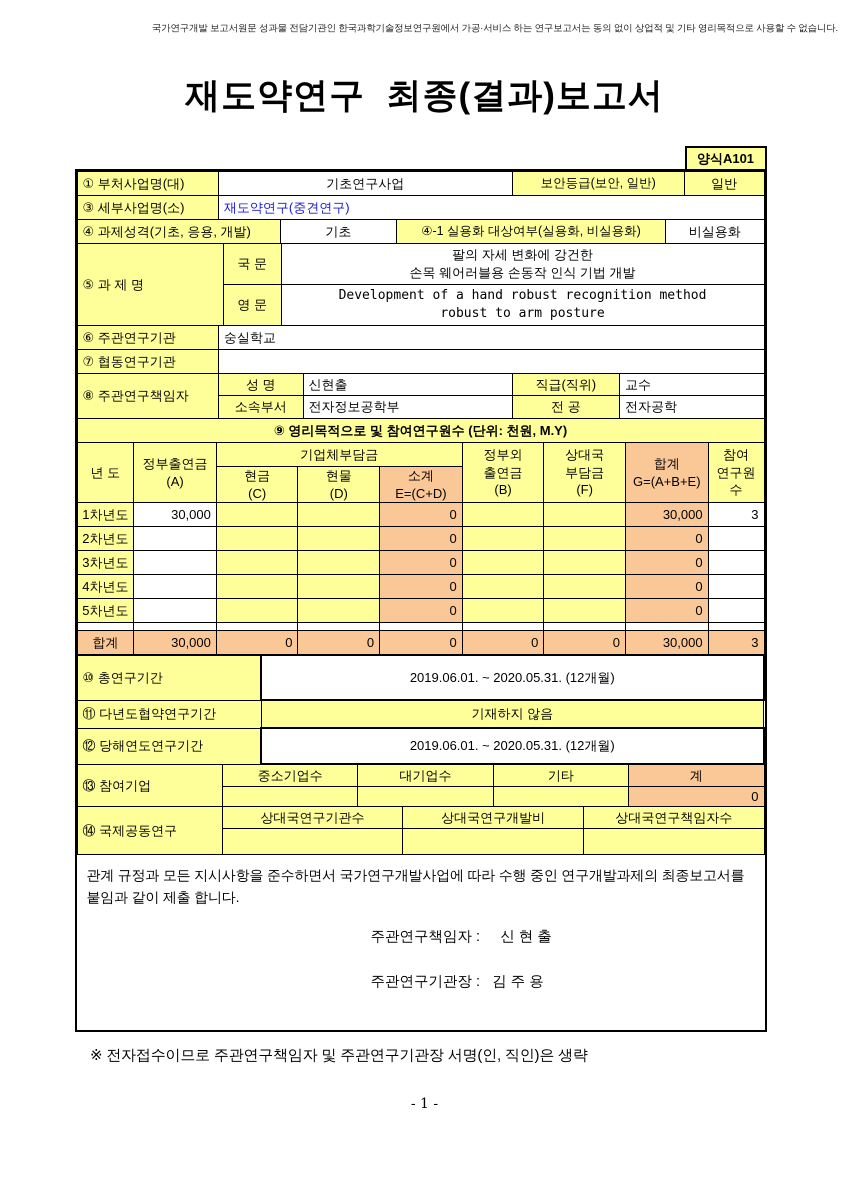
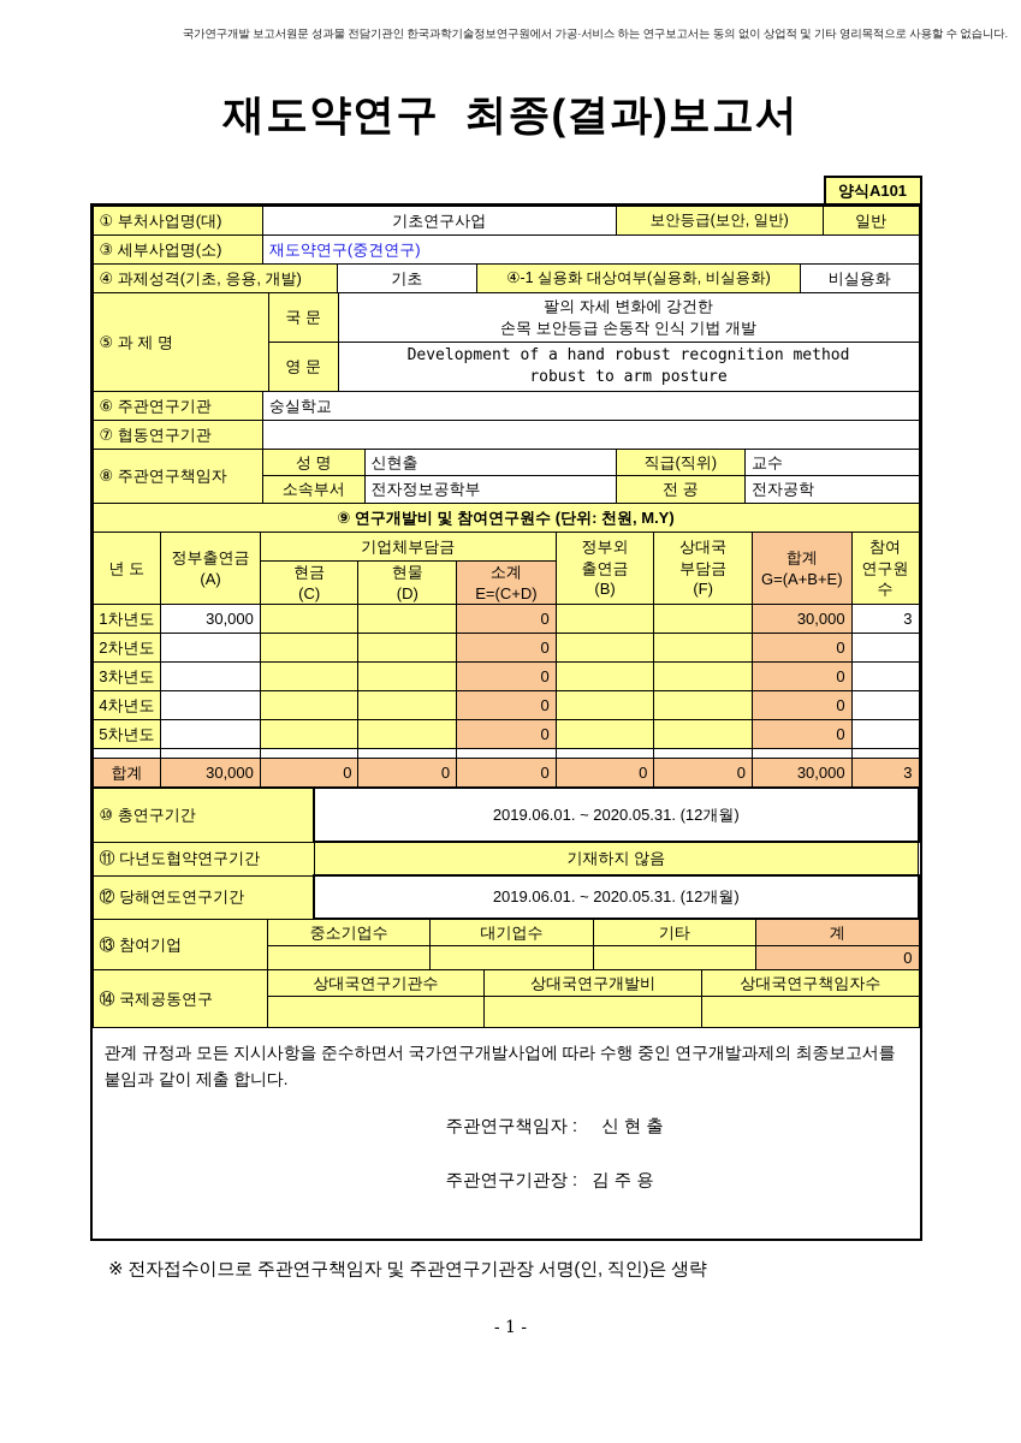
  국가연구개발 보고서원문 성과물 전담기관인 한국과학기술정보연구원에서 가공·서비스 하는 연구보고서는 동의 없이 상업적 및 기타 영리목적으로 사용할 수 없습니다.
  재도약연구 최종(결과)보고서
  양식A101
  ① 부처사업명(대)	기초연구사업	보안등급(보안, 일반)	일반
  ③ 세부사업명(소)	재도약연구(중견연구)
  ④ 과제성격(기초, 응용, 개발)	기초	④-1 실용화 대상여부(실용화, 비실용화)	비실용화
- ⑤ 과 제 명	국 문	팔의 자세 변화에 강건한 손목 웨어러블용 손동작 인식 기법 개발
+ ⑤ 과 제 명	국 문	팔의 자세 변화에 강건한 손목 보안등급 손동작 인식 기법 개발
  영 문	Development of a hand robust recognition method robust to arm posture
  ⑥ 주관연구기관	숭실학교
  ⑦ 협동연구기관
  ⑧ 주관연구책임자	성 명	신현출	직급(직위)	교수
  소속부서	전자정보공학부	전 공	전자공학
- ⑨ 영리목적으로 및 참여연구원수 (단위: 천원, M.Y)
+ ⑨ 연구개발비 및 참여연구원수 (단위: 천원, M.Y)
  년 도	정부출연금 (A)	기업체부담금	정부외 출연금 (B)	상대국 부담금 (F)	합계 G=(A+B+E)	참여 연구원수
  현금 (C)	현물 (D)	소계 E=(C+D)
  1차년도	30,000			0			30,000	3
  2차년도				0			0
  3차년도				0			0
  4차년도				0			0
  5차년도				0			0
  합계	30,000	0	0	0	0	0	30,000	3
  ⑩ 총연구기간	2019.06.01. ~ 2020.05.31. (12개월)
  ⑪ 다년도협약연구기간	기재하지 않음
  ⑫ 당해연도연구기간	2019.06.01. ~ 2020.05.31. (12개월)
  ⑬ 참여기업	중소기업수	대기업수	기타	계
  			0
  ⑭ 국제공동연구	상대국연구기관수	상대국연구개발비	상대국연구책임자수
  관계 규정과 모든 지시사항을 준수하면서 국가연구개발사업에 따라 수행 중인 연구개발과제의 최종보고서를 붙임과 같이 제출 합니다.
  주관연구책임자 : 신 현 출
  주관연구기관장 : 김 주 용
  ※ 전자접수이므로 주관연구책임자 및 주관연구기관장 서명(인, 직인)은 생략
  - 1 -
